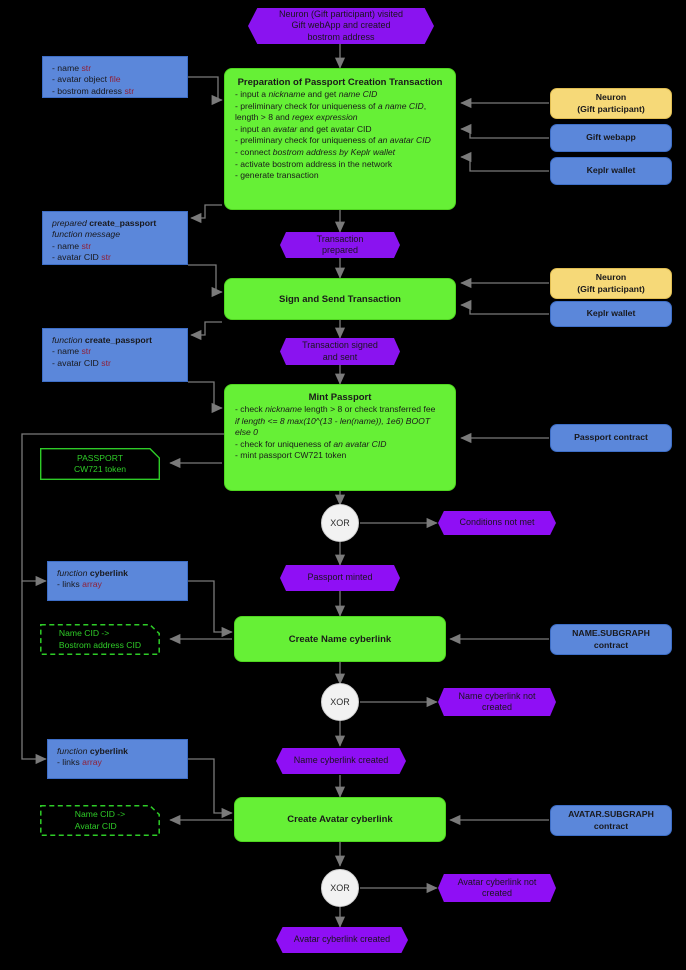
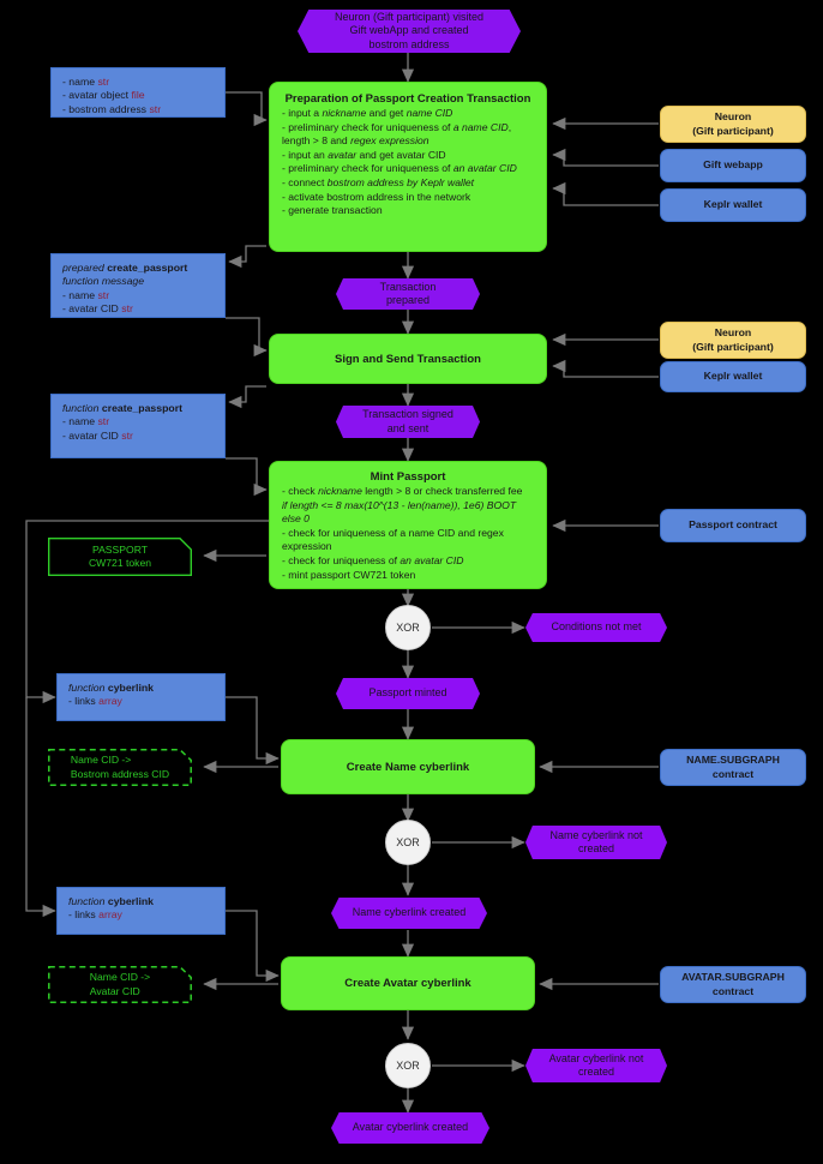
  Neuron (Gift participant) visited
  Gift webApp and created
  bostrom address
  - name str
  - avatar object file
  - bostrom address str
  Preparation of Passport Creation Transaction
  - input a nickname and get name CID
  - preliminary check for uniqueness of a name CID, length > 8 and regex expression
  - input an avatar and get avatar CID
  - preliminary check for uniqueness of an avatar CID
  - connect bostrom address by Keplr wallet
  - activate bostrom address in the network
  - generate transaction
  Neuron
  (Gift participant)
  Gift webapp
  Keplr wallet
  prepared create_passport
  function message
  - name str
  - avatar CID str
  Transaction
  prepared
  Sign and Send Transaction
  Neuron
  (Gift participant)
  Keplr wallet
  function create_passport
  - name str
  - avatar CID str
  Transaction signed
  and sent
  Mint Passport
  - check nickname length > 8 or check transferred fee
  if length <= 8 max(10^(13 - len(name)), 1e6) BOOT else 0
+ - check for uniqueness of a name CID and regex expression
  - check for uniqueness of an avatar CID
  - mint passport CW721 token
  Passport contract
  PASSPORT
  CW721 token
  XOR
  Conditions not met
  Passport minted
  function cyberlink
  - links array
  Name CID ->
  Bostrom address CID
  Create Name cyberlink
  NAME.SUBGRAPH
  contract
  XOR
  Name cyberlink not
  created
  Name cyberlink created
  function cyberlink
  - links array
  Name CID ->
  Avatar CID
  Create Avatar cyberlink
  AVATAR.SUBGRAPH
  contract
  XOR
  Avatar cyberlink not
  created
  Avatar cyberlink created
